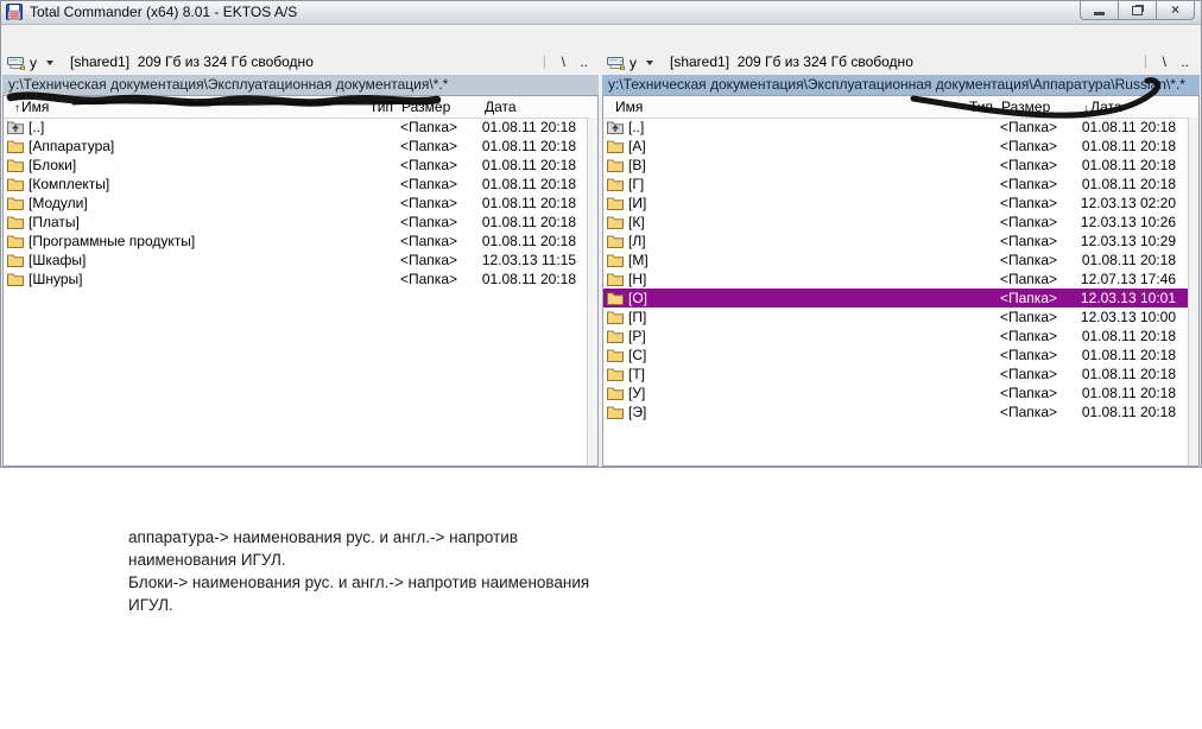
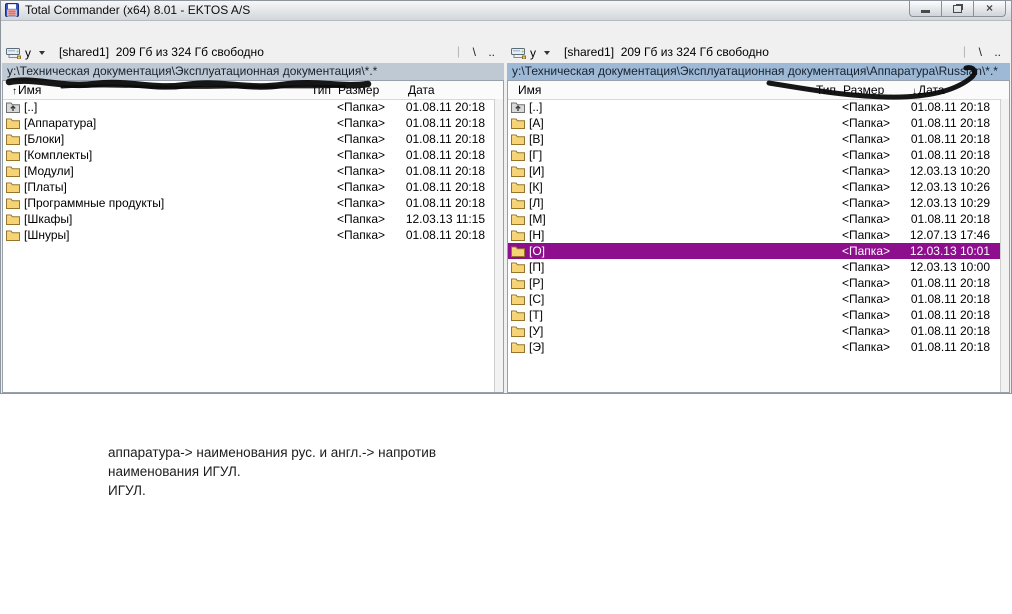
  Total Commander (x64) 8.01 - EKTOS A/S
  ×
  y
  [shared1] 209 Гб из 324 Гб свободно
  |
  \
  ..
  y:\Техническая документация\Эксплуатационная документация\*.*
  ↑Имя
  Тип
  Размер
  Дата
  [..]
  <Папка>
  01.08.11 20:18
  [Аппаратура]
  <Папка>
  01.08.11 20:18
  [Блоки]
  <Папка>
  01.08.11 20:18
  [Комплекты]
  <Папка>
  01.08.11 20:18
  [Модули]
  <Папка>
  01.08.11 20:18
  [Платы]
  <Папка>
  01.08.11 20:18
  [Программные продукты]
  <Папка>
  01.08.11 20:18
  [Шкафы]
  <Папка>
  12.03.13 11:15
  [Шнуры]
  <Папка>
  01.08.11 20:18
  y
  [shared1] 209 Гб из 324 Гб свободно
  |
  \
  ..
  y:\Техническая документация\Эксплуатационная документация\Аппаратура\Russin\*.*
  Имя
  Размер
  ↓Дат
  [..]
  <Папка>
  01.08.11 20:18
  [А]
  <Папка>
  01.08.11 20:18
  [В]
  <Папка>
  01.08.11 20:18
  [Г]
  <Папка>
  01.08.11 20:18
  [И]
  <Папка>
- 12.03.13 02:20
+ 12.03.13 10:20
  [К]
  <Папка>
  12.03.13 10:26
  [Л]
  <Папка>
  12.03.13 10:29
  [М]
  <Папка>
  01.08.11 20:18
  [Н]
  <Папка>
  12.07.13 17:46
  [О]
  <Папка>
  12.03.13 10:01
  [П]
  <Папка>
  12.03.13 10:00
  [Р]
  <Папка>
  01.08.11 20:18
  [С]
  <Папка>
  01.08.11 20:18
  [Т]
  <Папка>
  01.08.11 20:18
  [У]
  <Папка>
  01.08.11 20:18
  [Э]
  <Папка>
  01.08.11 20:18
  аппаратура-> наименования рус. и англ.-> напротив
  наименования ИГУЛ.
- Блоки-> наименования рус. и англ.-> напротив наименования
  ИГУЛ.
